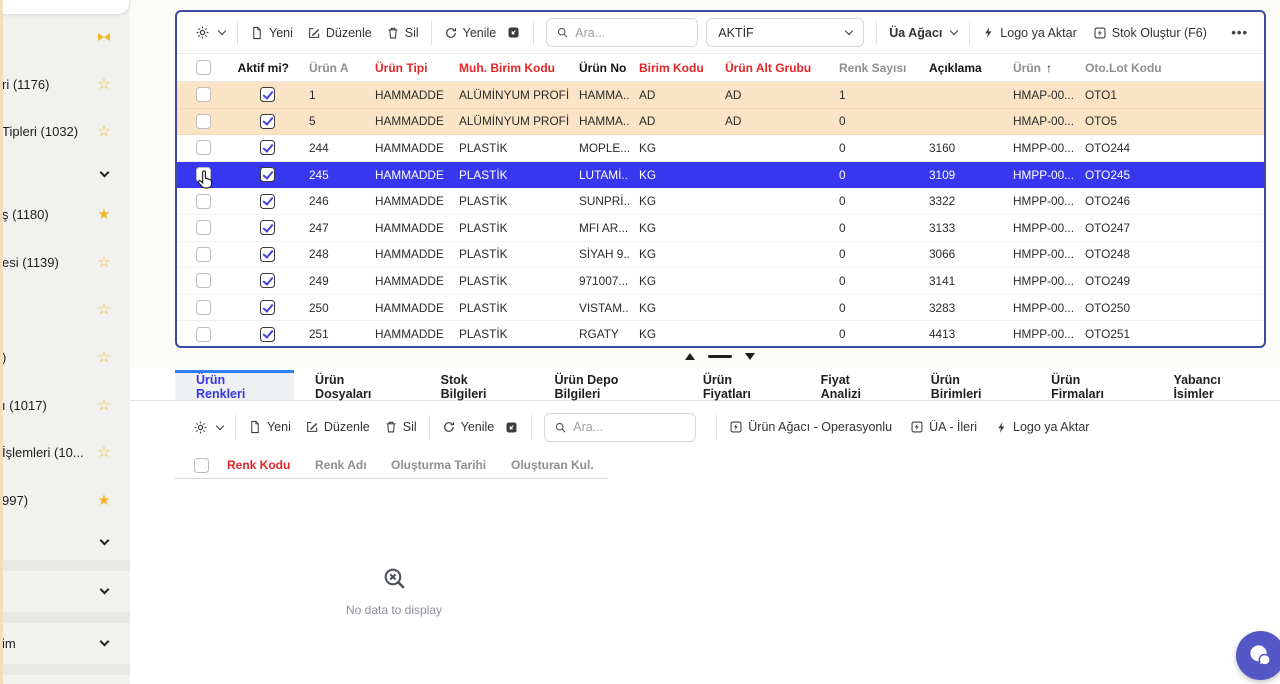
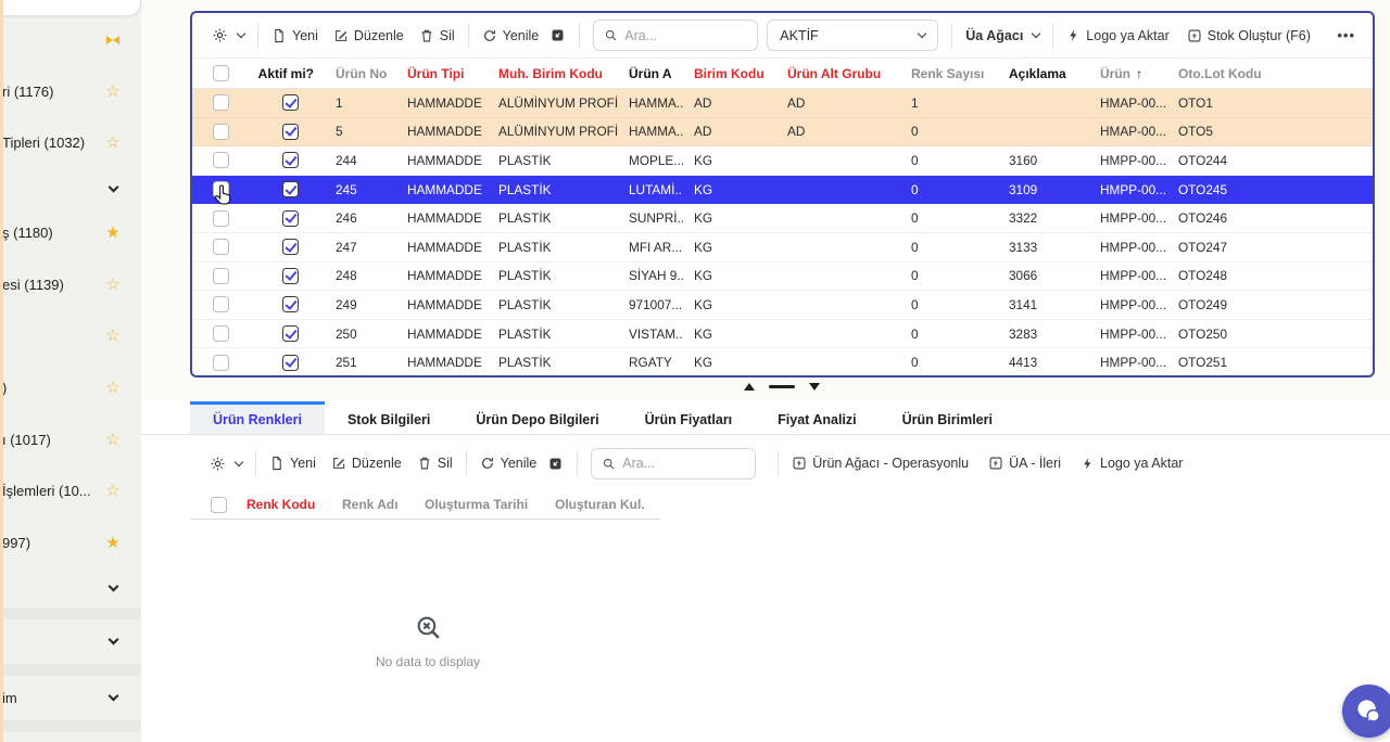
  ri (1176)
  ☆
  Tipleri (1032)
  ☆
  ş (1180)
  ★
  esi (1139)
  ☆
  ☆
  )
  ☆
  ı (1017)
  ☆
  İşlemleri (10...
  ☆
  997)
  ★
  im
  Yeni
  Düzenle
  Sil
  Yenile
  Ara...
  AKTİF
  Üa Ağacı
  Logo ya Aktar
  Stok Oluştur (F6)
  •••
  Aktif mi?
- Ürün A
+ Ürün No
  Ürün Tipi
  Muh. Birim Kodu
- Ürün No
+ Ürün A
  Birim Kodu
  Ürün Alt Grubu
  Renk Sayısı
  Açıklama
  Ürün ↑
  Oto.Lot Kodu
  1
  HAMMADDE
  ALÜMİNYUM PROFİ
  HAMMA..
  AD
  AD
  1
  HMAP-00...
  OTO1
  5
  HAMMADDE
  ALÜMİNYUM PROFİ
  HAMMA..
  AD
  AD
  0
  HMAP-00...
  OTO5
  244
  HAMMADDE
  PLASTİK
  MOPLE...
  KG
  0
  3160
  HMPP-00...
  OTO244
  245
  HAMMADDE
  PLASTİK
  LUTAMİ..
  KG
  0
  3109
  HMPP-00...
  OTO245
  246
  HAMMADDE
  PLASTİK
  SUNPRİ..
  KG
  0
  3322
  HMPP-00...
  OTO246
  247
  HAMMADDE
  PLASTİK
  MFI AR...
  KG
  0
  3133
  HMPP-00...
  OTO247
  248
  HAMMADDE
  PLASTİK
  SİYAH 9..
  KG
  0
  3066
  HMPP-00...
  OTO248
  249
  HAMMADDE
  PLASTİK
  971007...
  KG
  0
  3141
  HMPP-00...
  OTO249
  250
  HAMMADDE
  PLASTİK
  VISTAM..
  KG
  0
  3283
  HMPP-00...
  OTO250
  251
  HAMMADDE
  PLASTİK
  RGATY
  KG
  0
  4413
  HMPP-00...
  OTO251
  Ürün Renkleri
- Ürün Dosyaları
  Stok Bilgileri
  Ürün Depo Bilgileri
  Ürün Fiyatları
  Fiyat Analizi
  Ürün Birimleri
- Ürün Firmaları
- Yabancı İsimler
  Yeni
  Düzenle
  Sil
  Yenile
  Ara...
  Ürün Ağacı - Operasyonlu
  ÜA - İleri
  Logo ya Aktar
  Renk Kodu
  Renk Adı
  Oluşturma Tarihi
  Oluşturan Kul.
  No data to display
